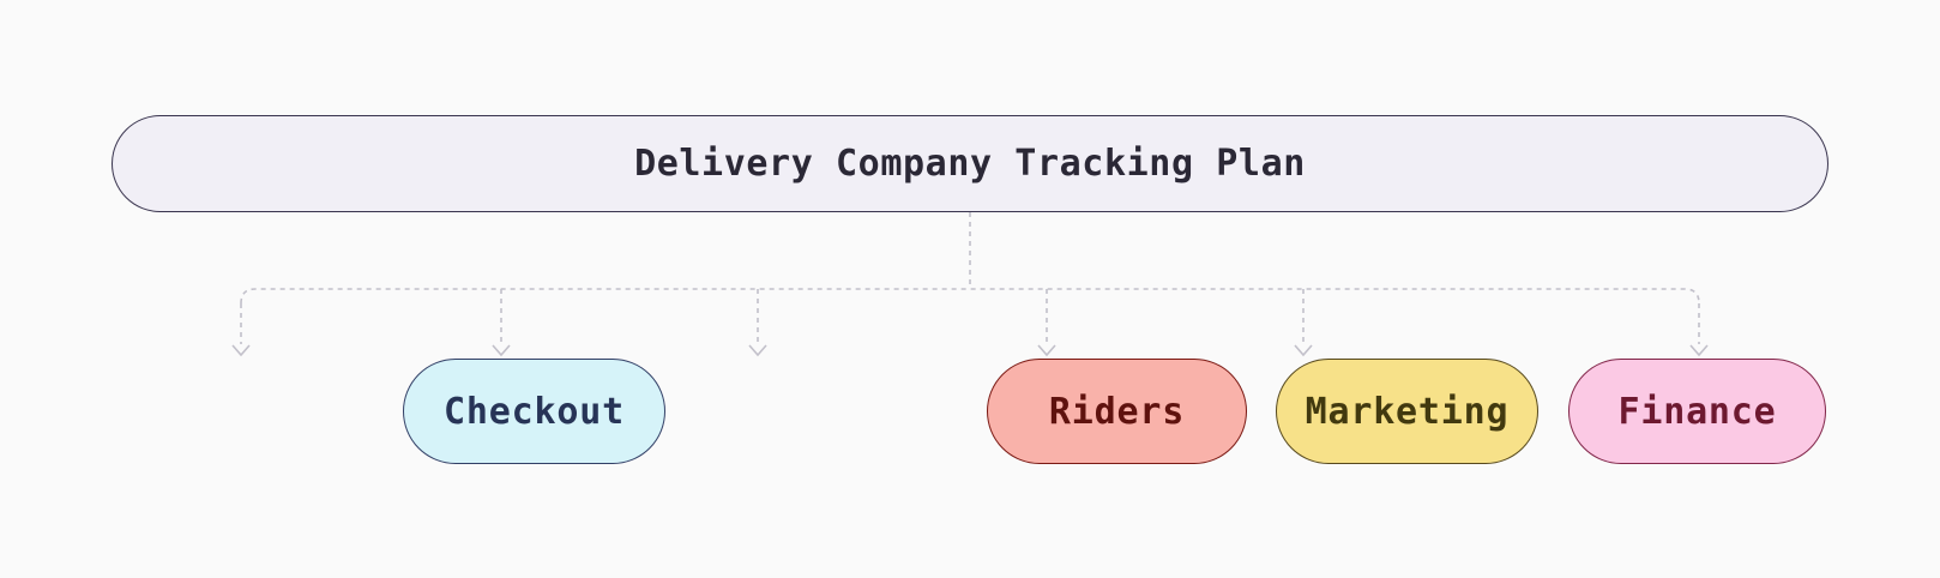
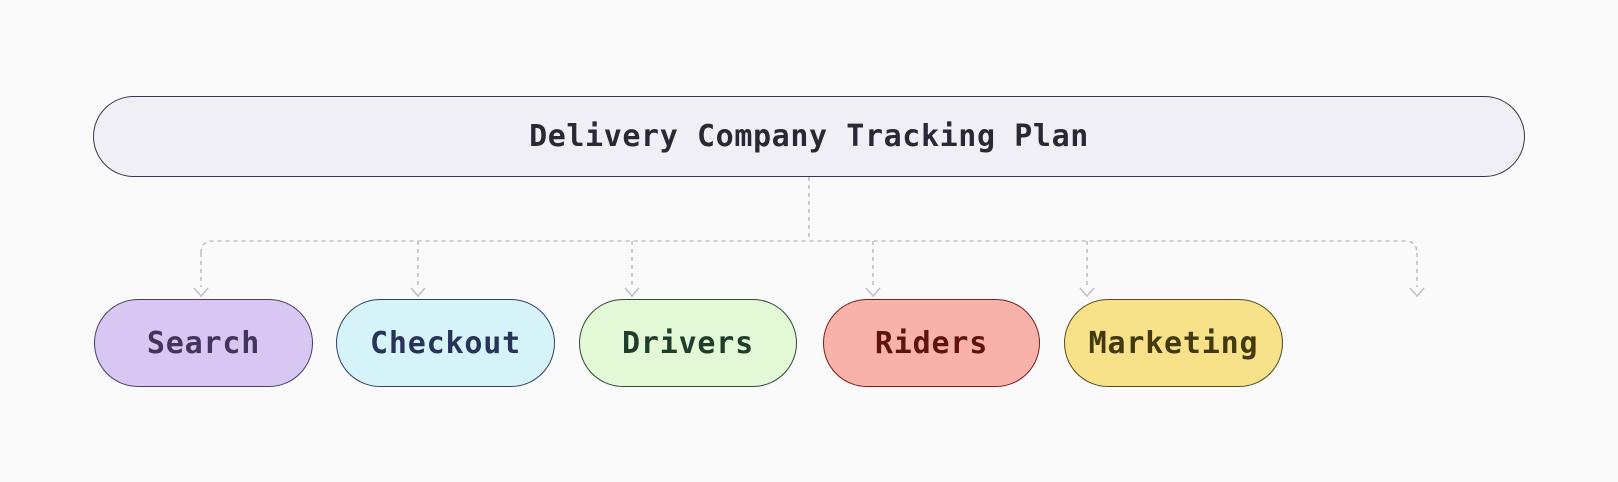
  Delivery Company Tracking Plan
+ Search
  Checkout
+ Drivers
  Riders
  Marketing
- Finance
